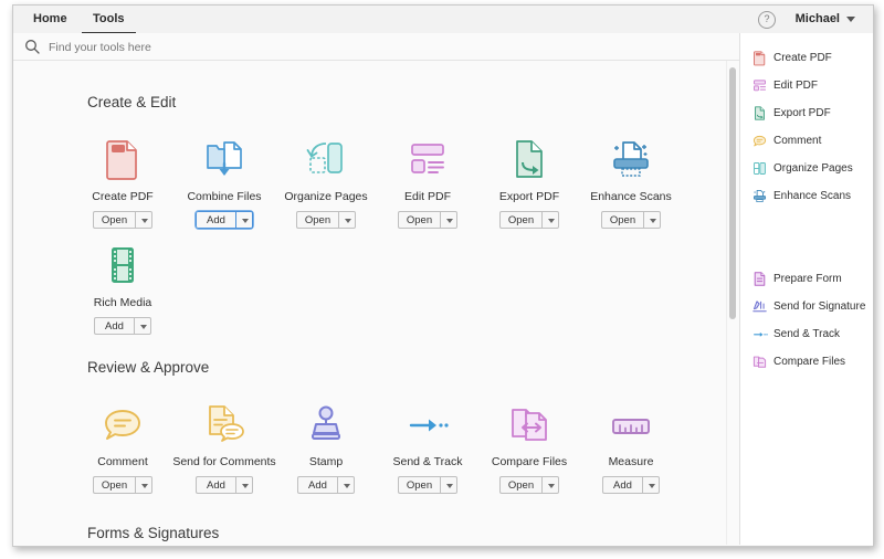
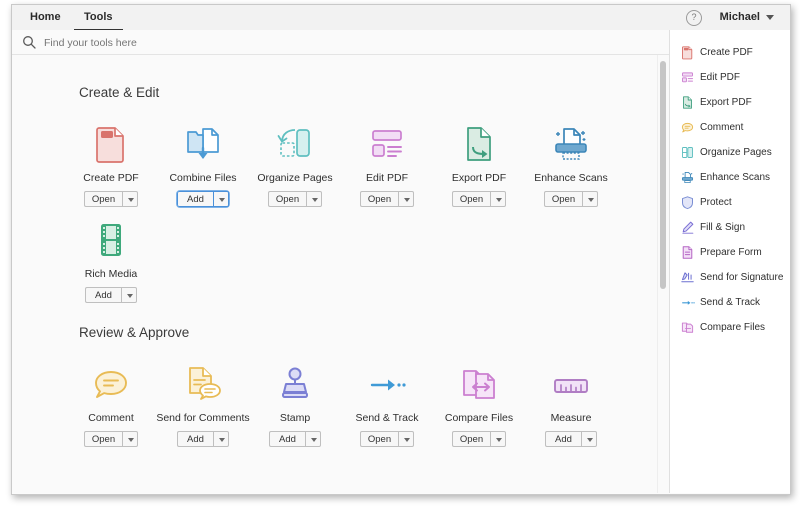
  Home
  Tools
  ?
  Michael
  Find your tools here
  Create & Edit
  Review & Approve
- Forms & Signatures
  Create PDF
  Open
  Combine Files
  Add
  Organize Pages
  Open
  Edit PDF
  Open
  Export PDF
  Open
  Enhance Scans
  Open
  Rich Media
  Add
  Comment
  Open
  Send for Comments
  Add
  Stamp
  Add
  Send & Track
  Open
  Compare Files
  Open
  Measure
  Add
  Create PDF
  Edit PDF
  Export PDF
  Comment
  Organize Pages
  Enhance Scans
+ Protect
+ Fill & Sign
  Prepare Form
  Send for Signature
  Send & Track
  Compare Files
